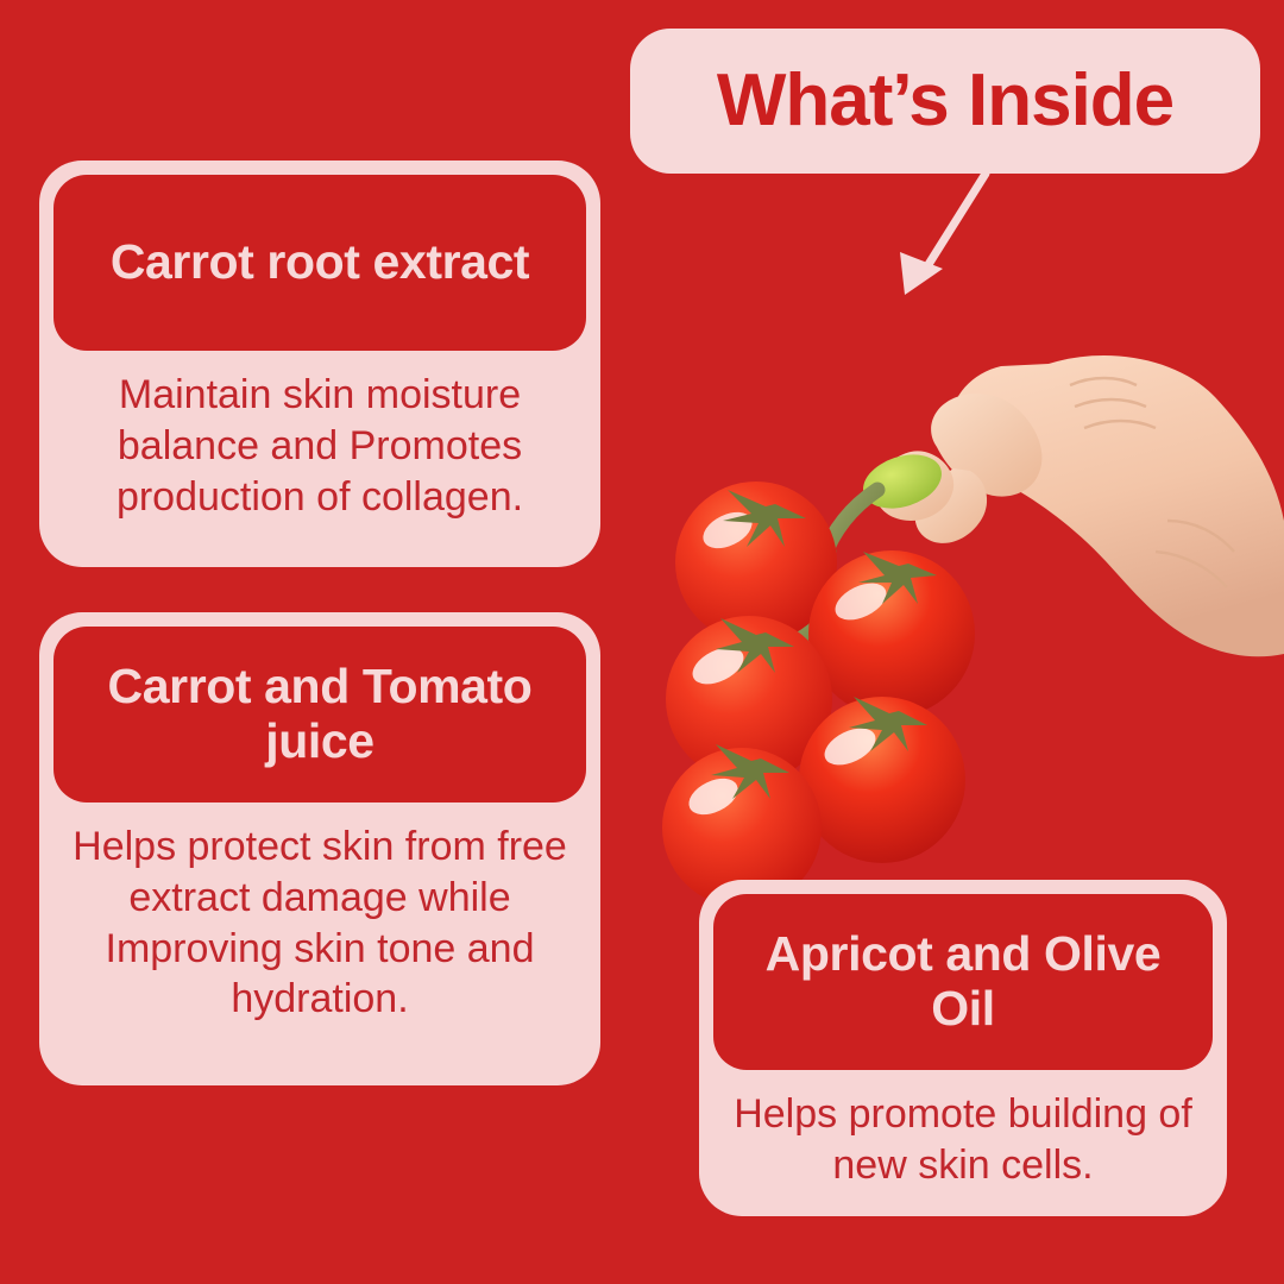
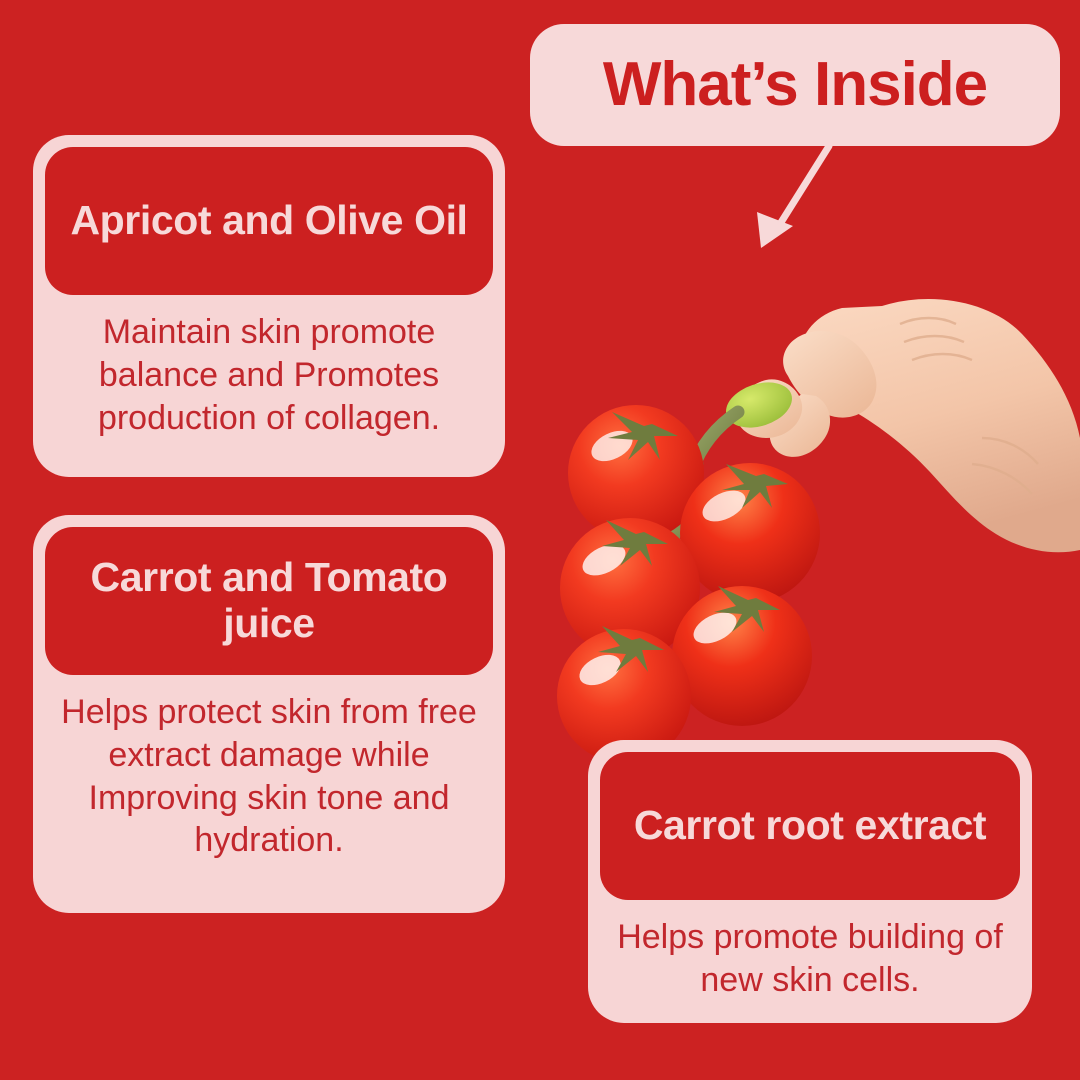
  What’s Inside
- Carrot root extract
+ Apricot and Olive Oil
- Maintain skin moisture balance and Promotes production of collagen.
+ Maintain skin promote balance and Promotes production of collagen.
  Carrot and Tomato juice
  Helps protect skin from free extract damage while Improving skin tone and hydration.
- Apricot and Olive Oil
+ Carrot root extract
  Helps promote building of new skin cells.
